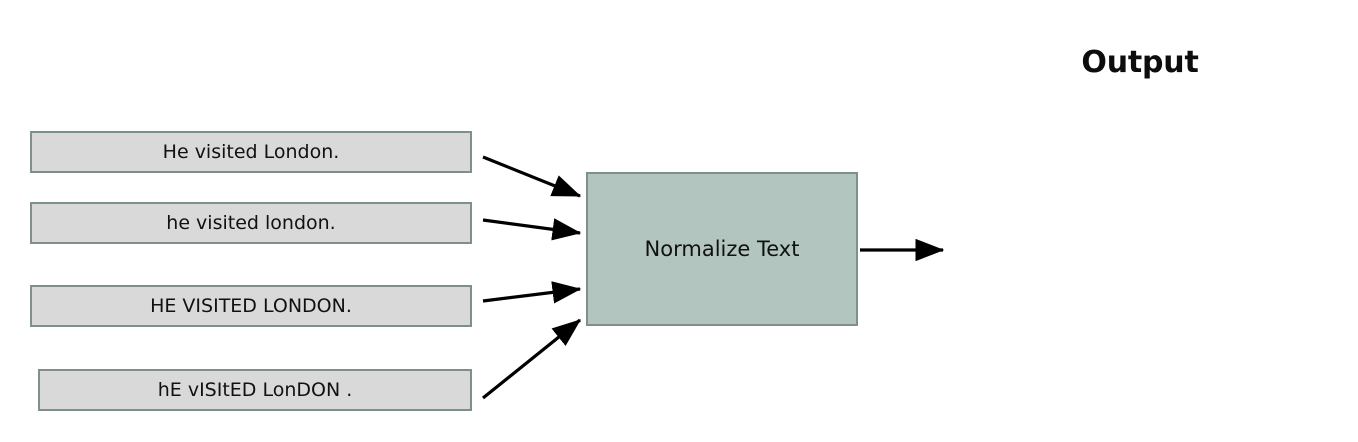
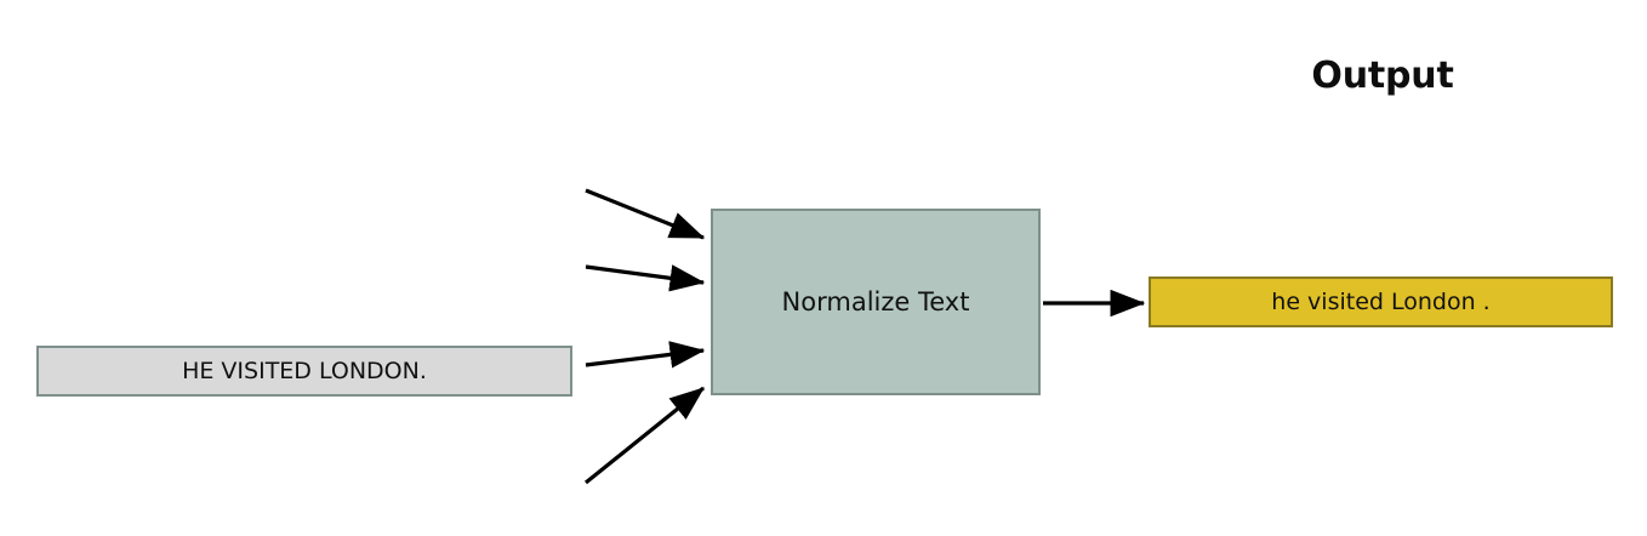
  Output
- He visited London.
- he visited london.
  HE VISITED LONDON.
- hE vISItED LonDON .
  Normalize Text
+ he visited London .
